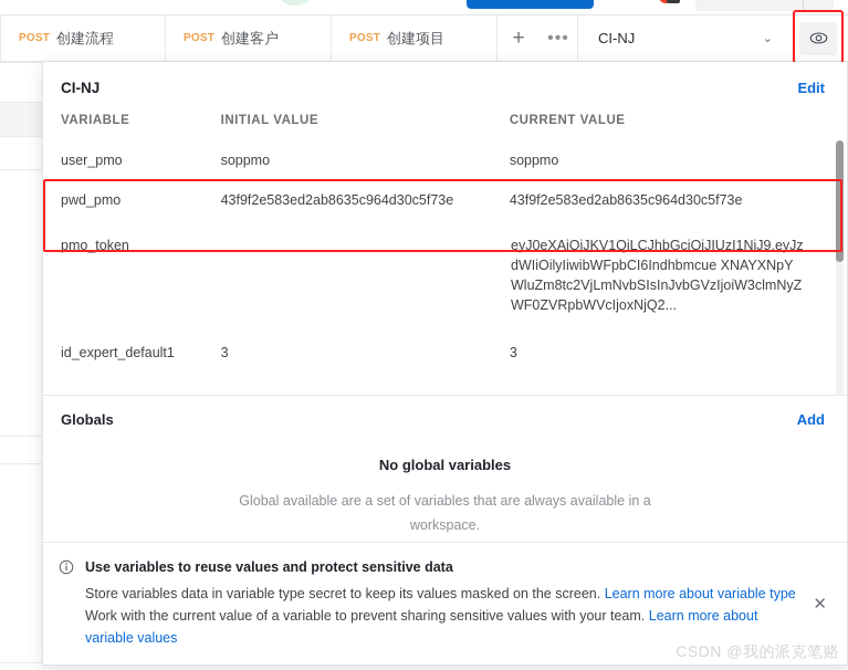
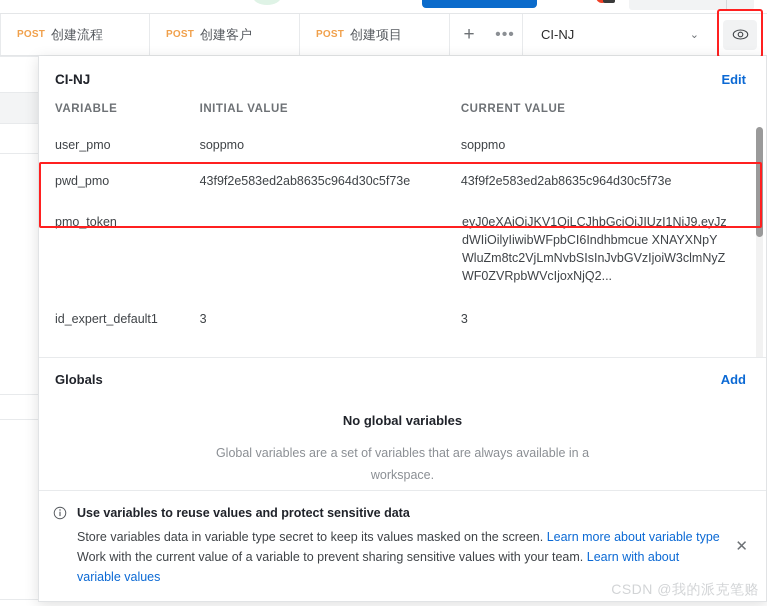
  POST
  创建流程
  POST
  创建客户
  POST
  创建项目
  +
  •••
  CI-NJ
  ⌄
  CI-NJ
  Edit
  VARIABLE
  INITIAL VALUE
  CURRENT VALUE
  user_pmo
  soppmo
  soppmo
  pwd_pmo
  43f9f2e583ed2ab8635c964d30c5f73e
  43f9f2e583ed2ab8635c964d30c5f73e
  pmo_token
  eyJ0eXAiOiJKV1QiLCJhbGciOiJIUzI1NiJ9.eyJzdWIiOilyIiwibWFpbCI6Indhbmcue XNAYXNpYWluZm8tc2VjLmNvbSIsInJvbGVzIjoiW3clmNyZWF0ZVRpbWVcIjoxNjQ2...
  id_expert_default1
  3
  3
  Globals
  Add
  No global variables
- Global available are a set of variables that are always available in a workspace.
+ Global variables are a set of variables that are always available in a workspace.
  Use variables to reuse values and protect sensitive data
  Store variables data in variable type secret to keep its values masked on the screen. Learn more about variable type
- Work with the current value of a variable to prevent sharing sensitive values with your team. Learn more about variable values
+ Work with the current value of a variable to prevent sharing sensitive values with your team. Learn with about variable values
  ✕
  CSDN @我的派克笔赂
